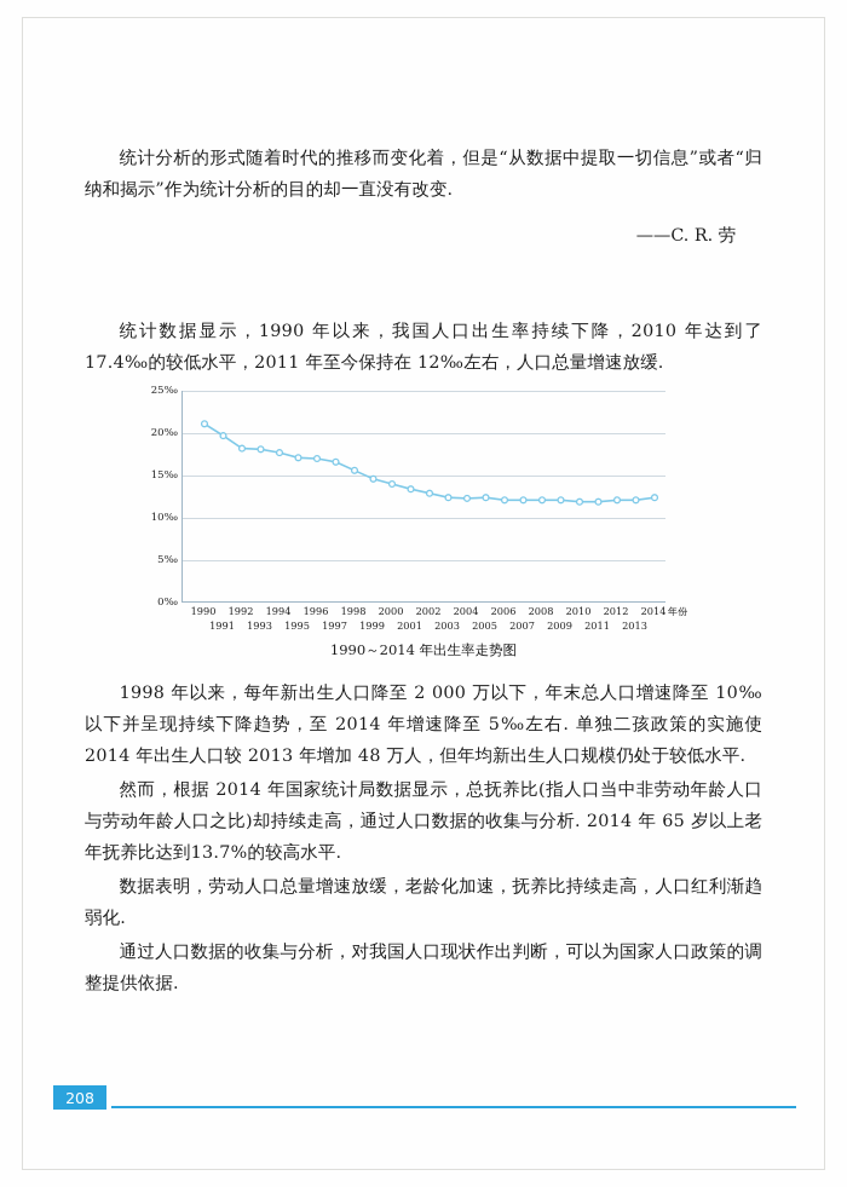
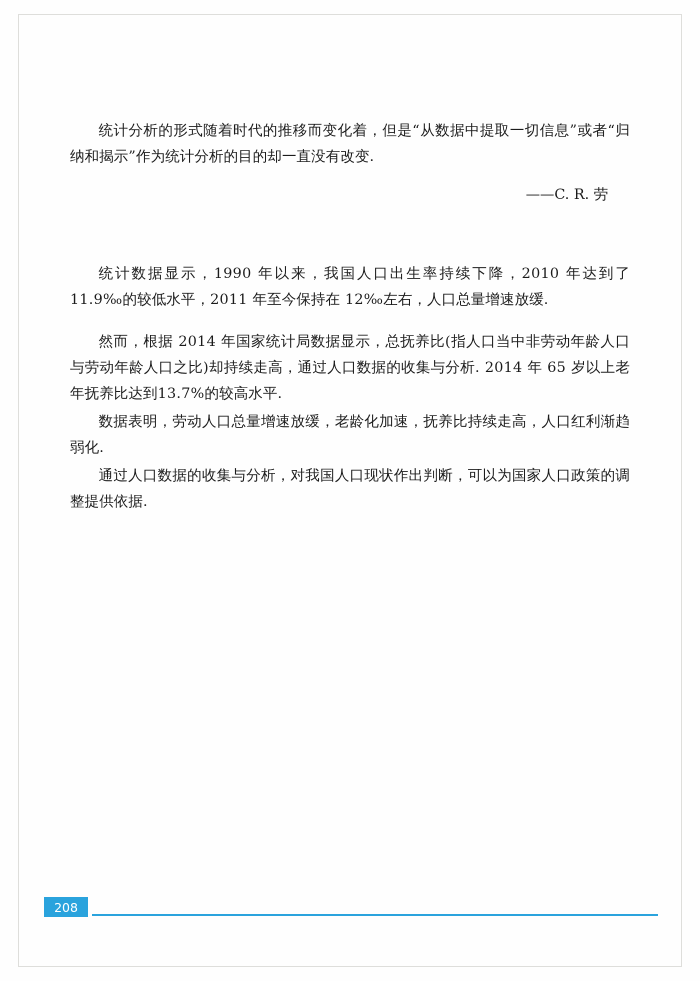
  统计分析的形式随着时代的推移而变化着，但是“从数据中提取一切信息”或者“归纳和揭示”作为统计分析的目的却一直没有改变.
  ——C. R. 劳
- 统计数据显示，1990 年以来，我国人口出生率持续下降，2010 年达到了 17.4‰的较低水平，2011 年至今保持在 12‰左右，人口总量增速放缓.
+ 统计数据显示，1990 年以来，我国人口出生率持续下降，2010 年达到了 11.9‰的较低水平，2011 年至今保持在 12‰左右，人口总量增速放缓.
- 0‰
- 5‰
- 10‰
- 15‰
- 20‰
- 25‰
- 1990
- 1991
- 1992
- 1993
- 1994
- 1995
- 1996
- 1997
- 1998
- 1999
- 2000
- 2001
- 2002
- 2003
- 2004
- 2005
- 2006
- 2007
- 2008
- 2009
- 2010
- 2011
- 2012
- 2013
- 2014
- 年份
- 1990～2014 年出生率走势图
- 1998 年以来，每年新出生人口降至 2 000 万以下，年末总人口增速降至 10‰以下并呈现持续下降趋势，至 2014 年增速降至 5‰左右. 单独二孩政策的实施使 2014 年出生人口较 2013 年增加 48 万人，但年均新出生人口规模仍处于较低水平.
  然而，根据 2014 年国家统计局数据显示，总抚养比(指人口当中非劳动年龄人口与劳动年龄人口之比)却持续走高，通过人口数据的收集与分析. 2014 年 65 岁以上老年抚养比达到13.7%的较高水平.
  数据表明，劳动人口总量增速放缓，老龄化加速，抚养比持续走高，人口红利渐趋弱化.
  通过人口数据的收集与分析，对我国人口现状作出判断，可以为国家人口政策的调整提供依据.
  208
